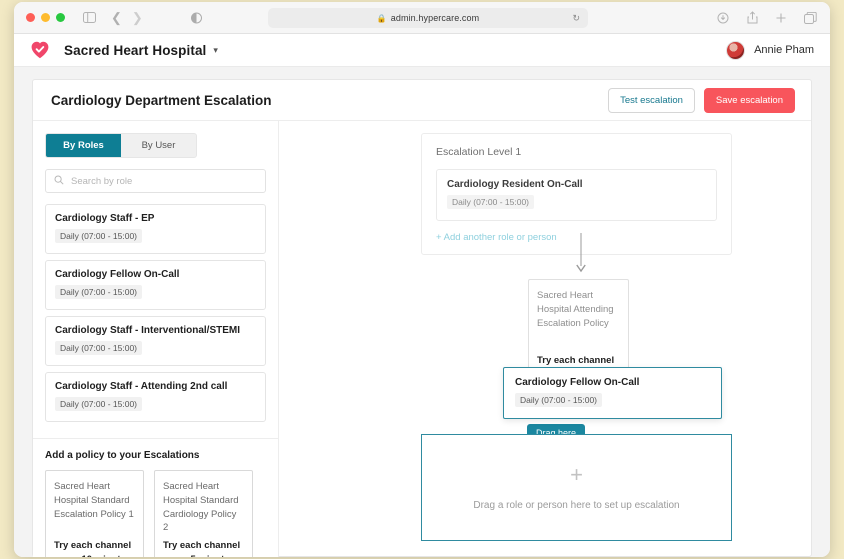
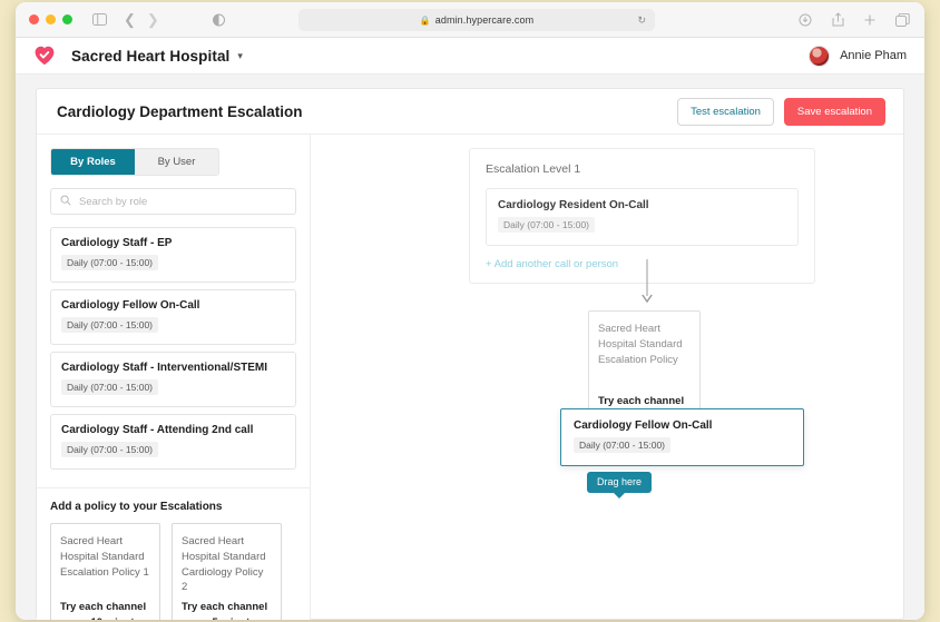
  ❮
  ❯
  🔒
  admin.hypercare.com
  ↻
  Sacred Heart Hospital
  ▾
  Annie Pham
  Cardiology Department Escalation
  Test escalation
  Save escalation
  By Roles
  By User
  Search by role
  Cardiology Staff - EP
  Daily (07:00 - 15:00)
  Cardiology Fellow On-Call
  Daily (07:00 - 15:00)
  Cardiology Staff - Interventional/STEMI
  Daily (07:00 - 15:00)
  Cardiology Staff - Attending 2nd call
  Daily (07:00 - 15:00)
  Add a policy to your Escalations
  Sacred Heart Hospital Standard Escalation Policy 1
  Sacred Heart Hospital Standard Cardiology Policy 2
  Escalation Level 1
  Cardiology Resident On-Call
  Daily (07:00 - 15:00)
- + Add another role or person
+ + Add another call or person
- Sacred Heart Hospital Attending Escalation Policy
+ Sacred Heart Hospital Standard Escalation Policy
  Drag here
- +
- Drag a role or person here to set up escalation
  Cardiology Fellow On-Call
  Daily (07:00 - 15:00)
